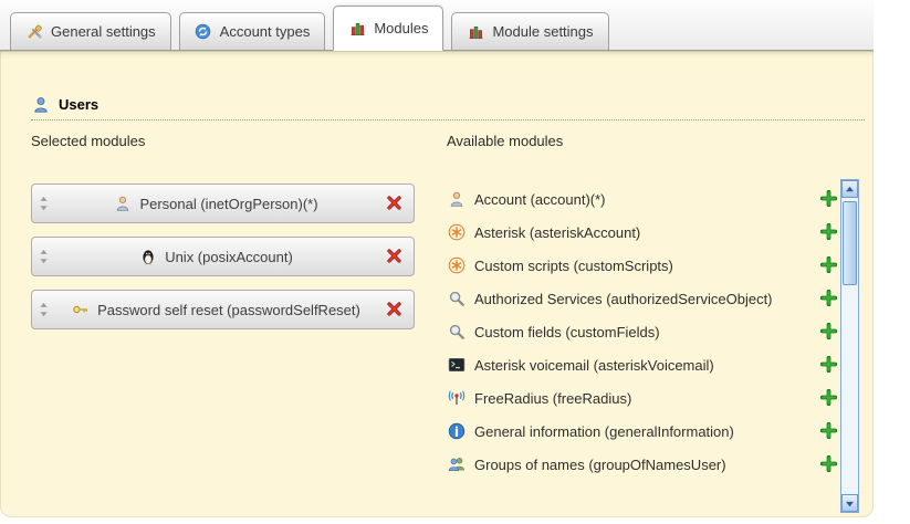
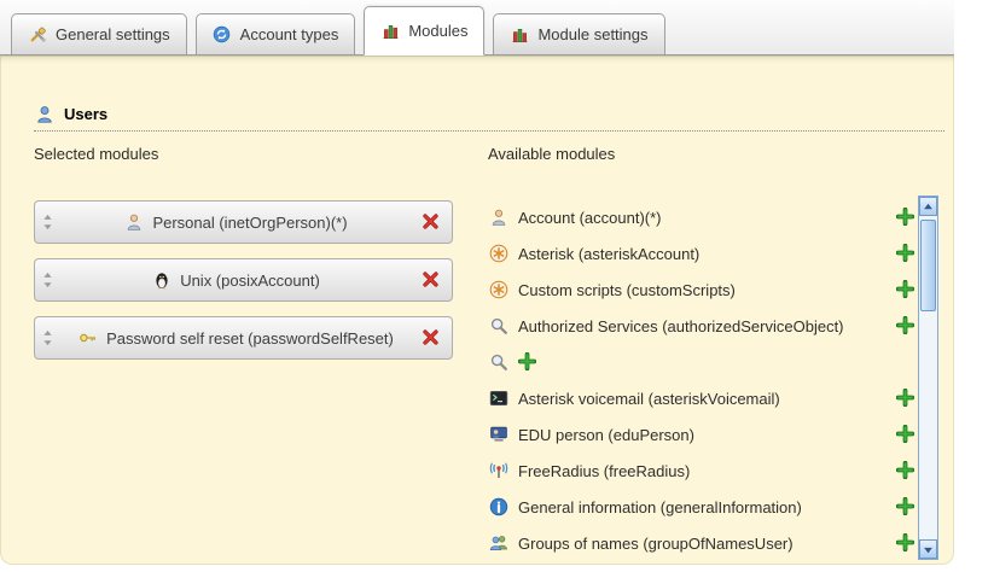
  General settings
  Account types
  Modules
  Module settings
  Users
  Selected modules
  Available modules
  Personal (inetOrgPerson)(*)
  Unix (posixAccount)
  Password self reset (passwordSelfReset)
  Account (account)(*)
  Asterisk (asteriskAccount)
  Custom scripts (customScripts)
  Authorized Services (authorizedServiceObject)
- Custom fields (customFields)
  Asterisk voicemail (asteriskVoicemail)
+ EDU person (eduPerson)
  FreeRadius (freeRadius)
  General information (generalInformation)
  Groups of names (groupOfNamesUser)
